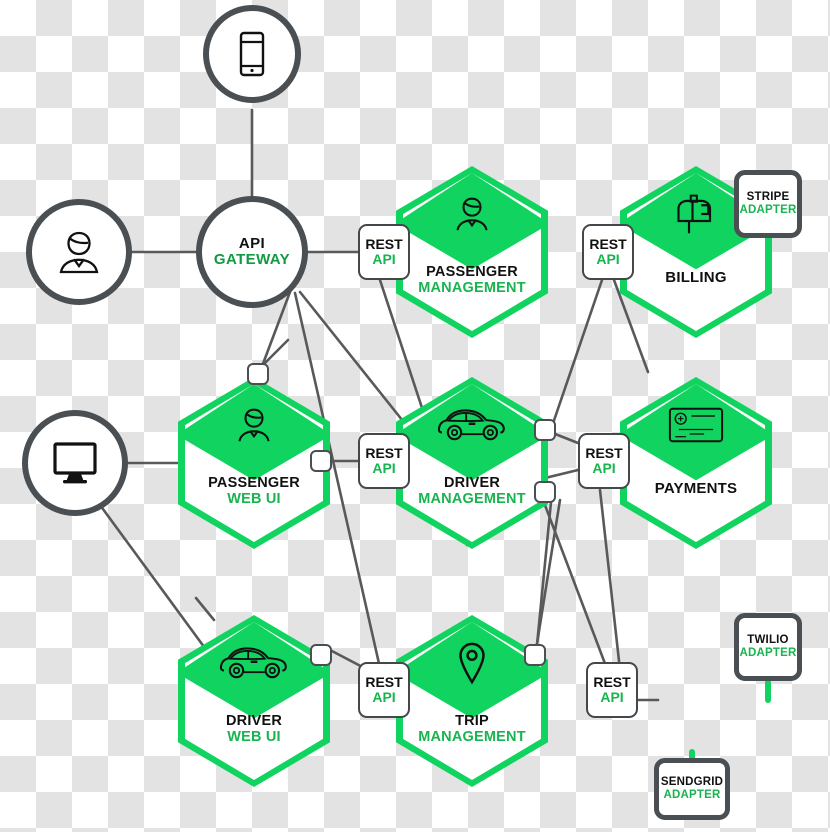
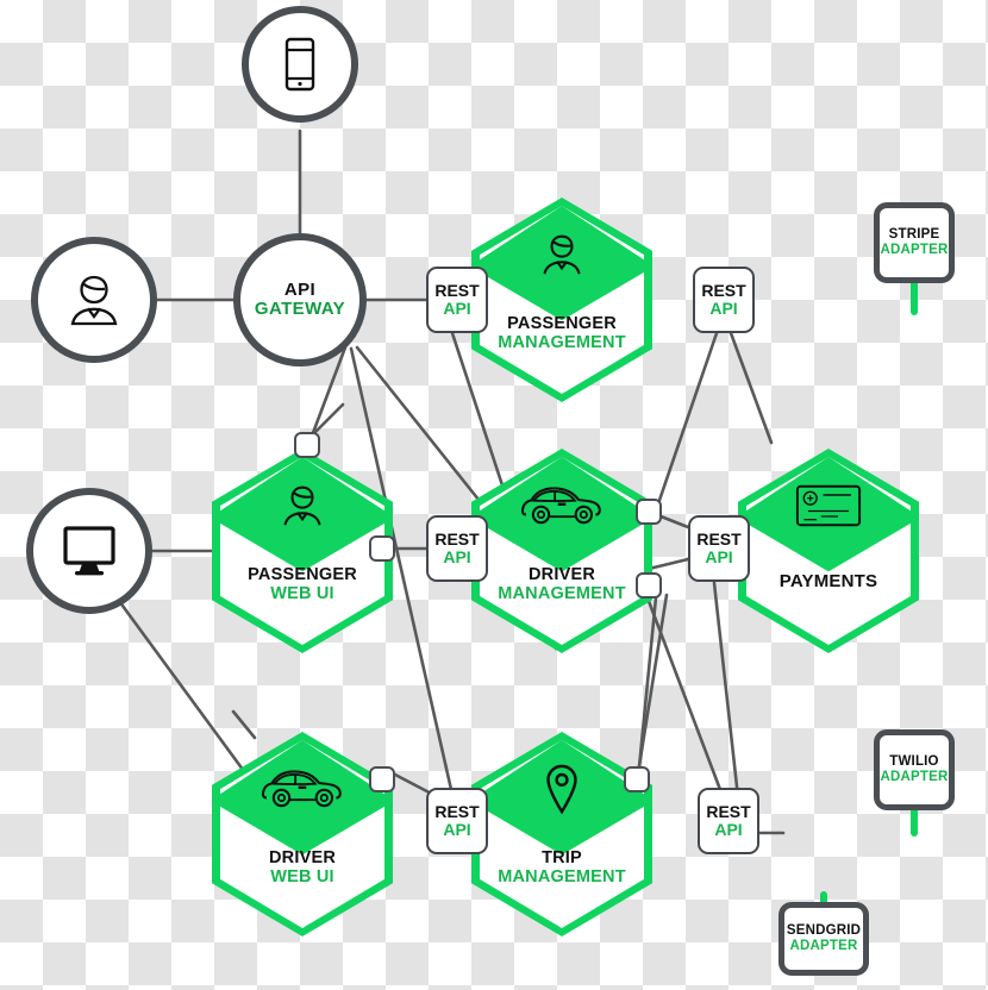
  API
  GATEWAY
  PASSENGER
  MANAGEMENT
- BILLING
  PASSENGER
  WEB UI
  DRIVER
  MANAGEMENT
  PAYMENTS
  DRIVER
  WEB UI
  TRIP
  MANAGEMENT
  REST
  API
  REST
  API
  REST
  API
  REST
  API
  REST
  API
  REST
  API
  STRIPE
  ADAPTER
  TWILIO
  ADAPTER
  SENDGRID
  ADAPTER
